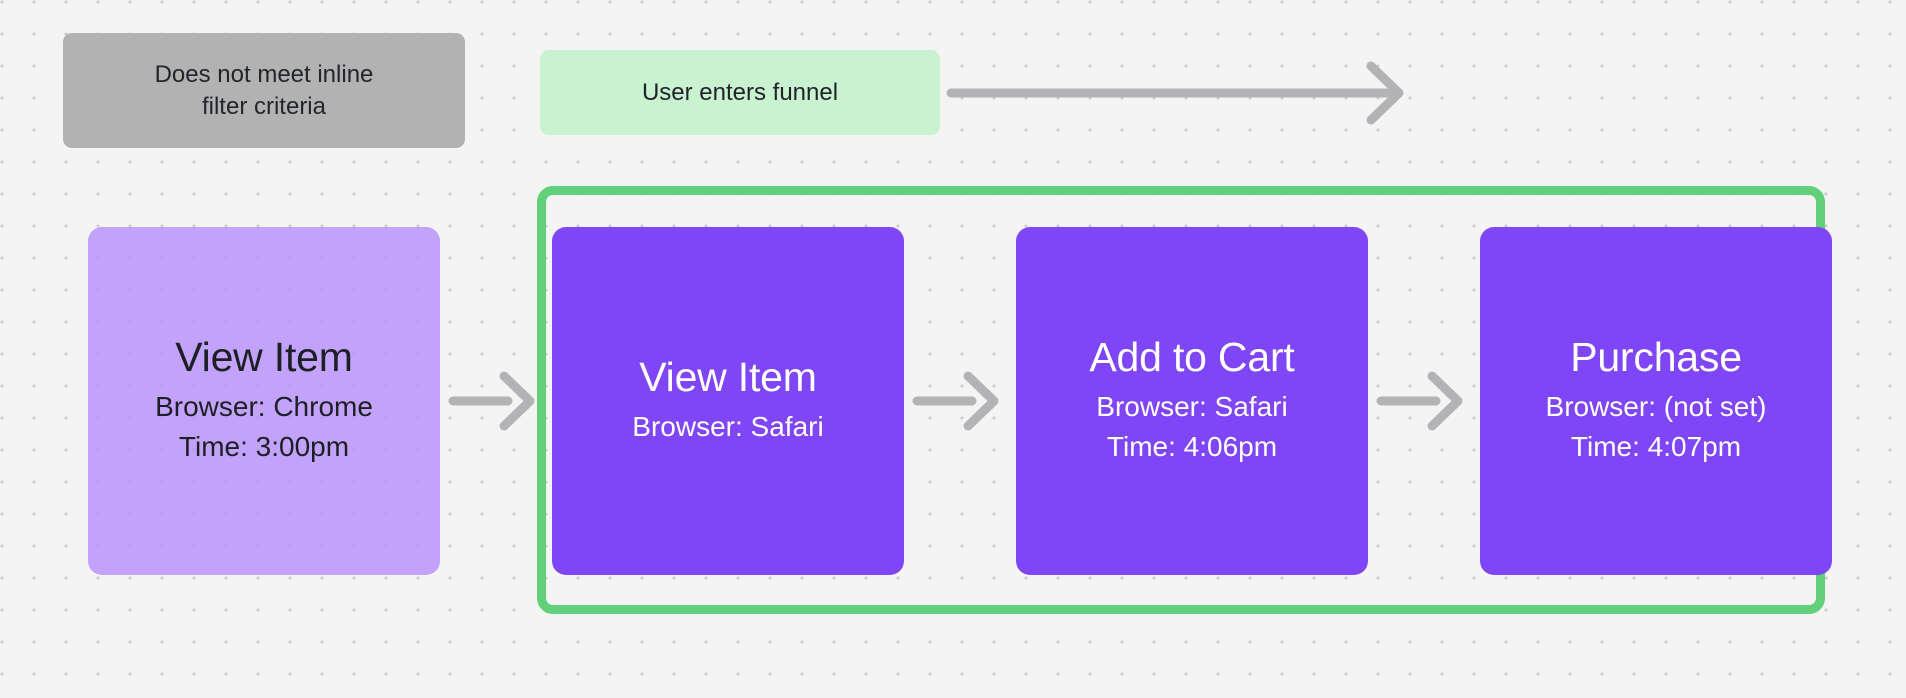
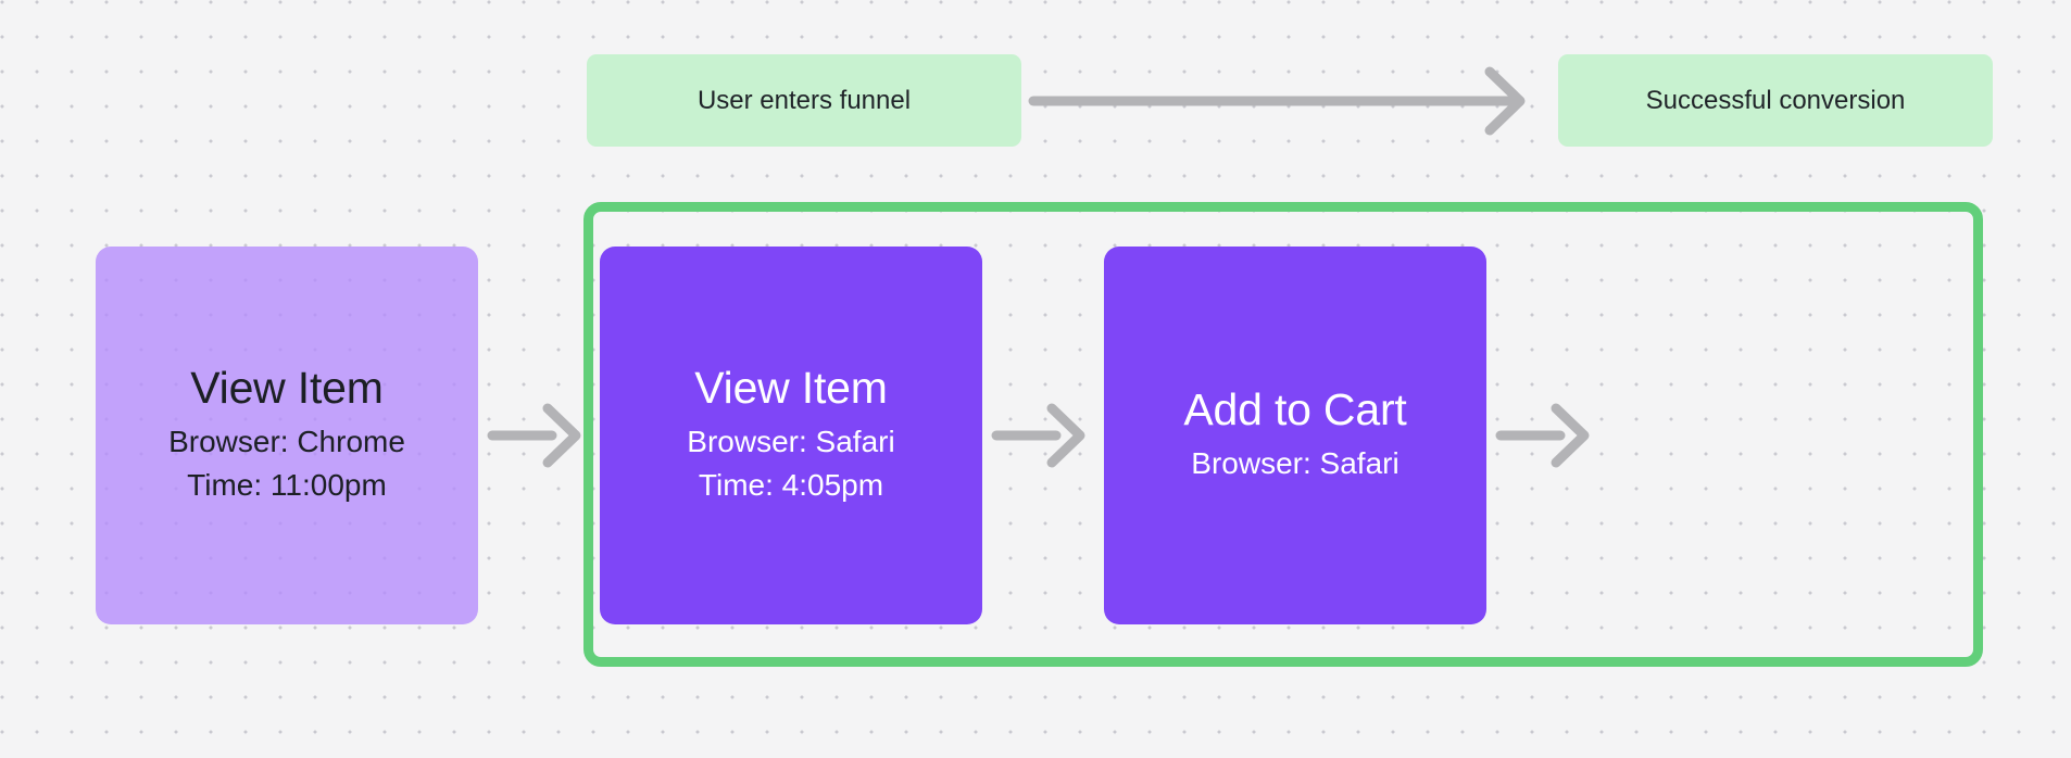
- Does not meet inline
- filter criteria
  User enters funnel
+ Successful conversion
  View Item
  Browser: Chrome
- Time: 3:00pm
+ Time: 11:00pm
  View Item
  Browser: Safari
+ Time: 4:05pm
  Add to Cart
  Browser: Safari
- Time: 4:06pm
- Purchase
- Browser: (not set)
- Time: 4:07pm
